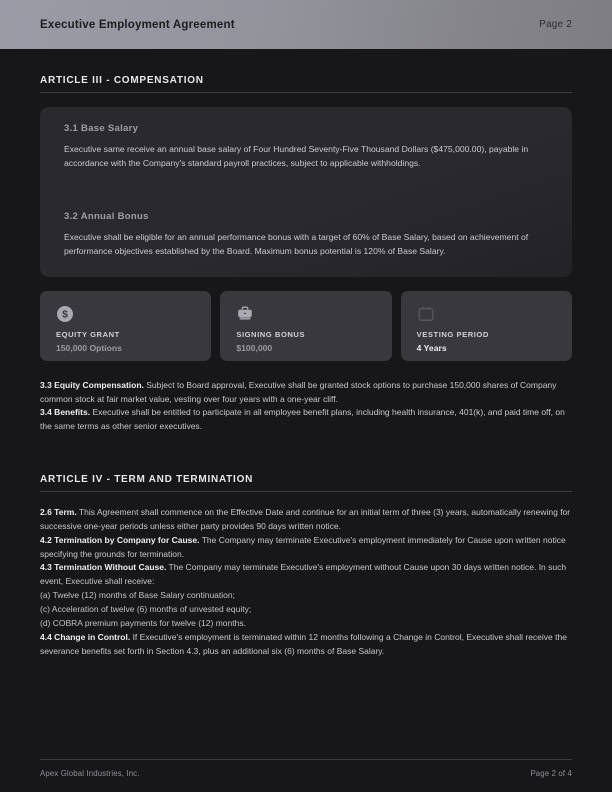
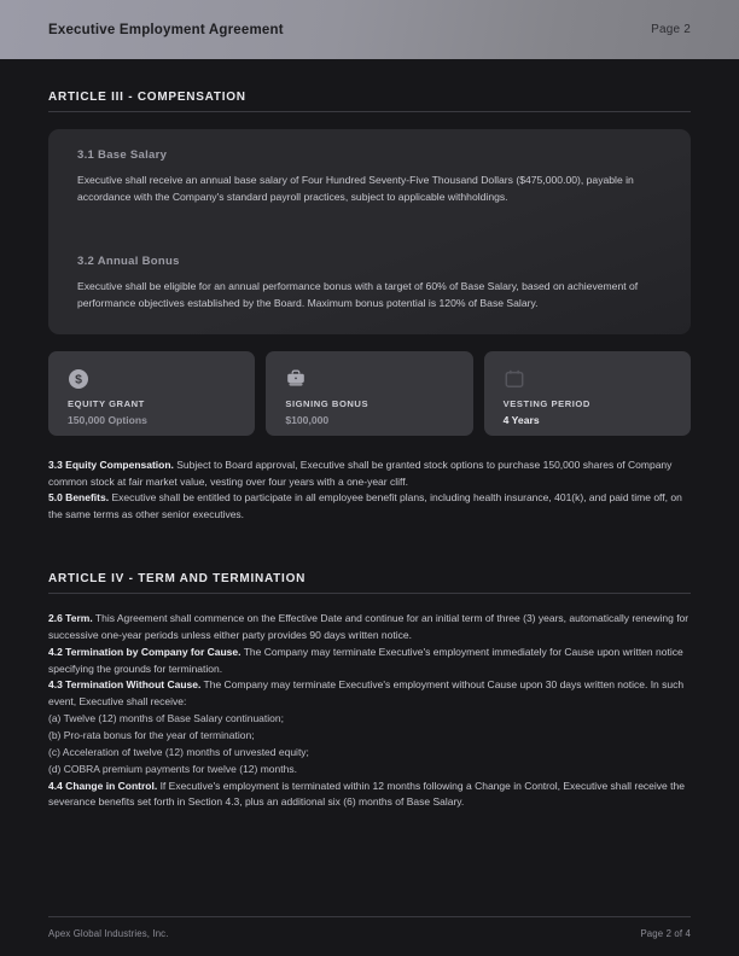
  Executive Employment Agreement
  Page 2
  ARTICLE III - COMPENSATION
  3.1 Base Salary
- Executive same receive an annual base salary of Four Hundred Seventy-Five Thousand Dollars ($475,000.00), payable in accordance with the Company's standard payroll practices, subject to applicable withholdings.
+ Executive shall receive an annual base salary of Four Hundred Seventy-Five Thousand Dollars ($475,000.00), payable in accordance with the Company's standard payroll practices, subject to applicable withholdings.
  3.2 Annual Bonus
  Executive shall be eligible for an annual performance bonus with a target of 60% of Base Salary, based on achievement of performance objectives established by the Board. Maximum bonus potential is 120% of Base Salary.
  $
  EQUITY GRANT
  150,000 Options
  SIGNING BONUS
  $100,000
  VESTING PERIOD
  4 Years
  3.3 Equity Compensation. Subject to Board approval, Executive shall be granted stock options to purchase 150,000 shares of Company common stock at fair market value, vesting over four years with a one-year cliff.
- 3.4 Benefits. Executive shall be entitled to participate in all employee benefit plans, including health insurance, 401(k), and paid time off, on the same terms as other senior executives.
+ 5.0 Benefits. Executive shall be entitled to participate in all employee benefit plans, including health insurance, 401(k), and paid time off, on the same terms as other senior executives.
  ARTICLE IV - TERM AND TERMINATION
  2.6 Term. This Agreement shall commence on the Effective Date and continue for an initial term of three (3) years, automatically renewing for successive one-year periods unless either party provides 90 days written notice.
  4.2 Termination by Company for Cause. The Company may terminate Executive's employment immediately for Cause upon written notice specifying the grounds for termination.
  4.3 Termination Without Cause. The Company may terminate Executive's employment without Cause upon 30 days written notice. In such event, Executive shall receive:
  (a) Twelve (12) months of Base Salary continuation;
+ (b) Pro-rata bonus for the year of termination;
- (c) Acceleration of twelve (6) months of unvested equity;
+ (c) Acceleration of twelve (12) months of unvested equity;
  (d) COBRA premium payments for twelve (12) months.
  4.4 Change in Control. If Executive's employment is terminated within 12 months following a Change in Control, Executive shall receive the severance benefits set forth in Section 4.3, plus an additional six (6) months of Base Salary.
  Apex Global Industries, Inc.
  Page 2 of 4
